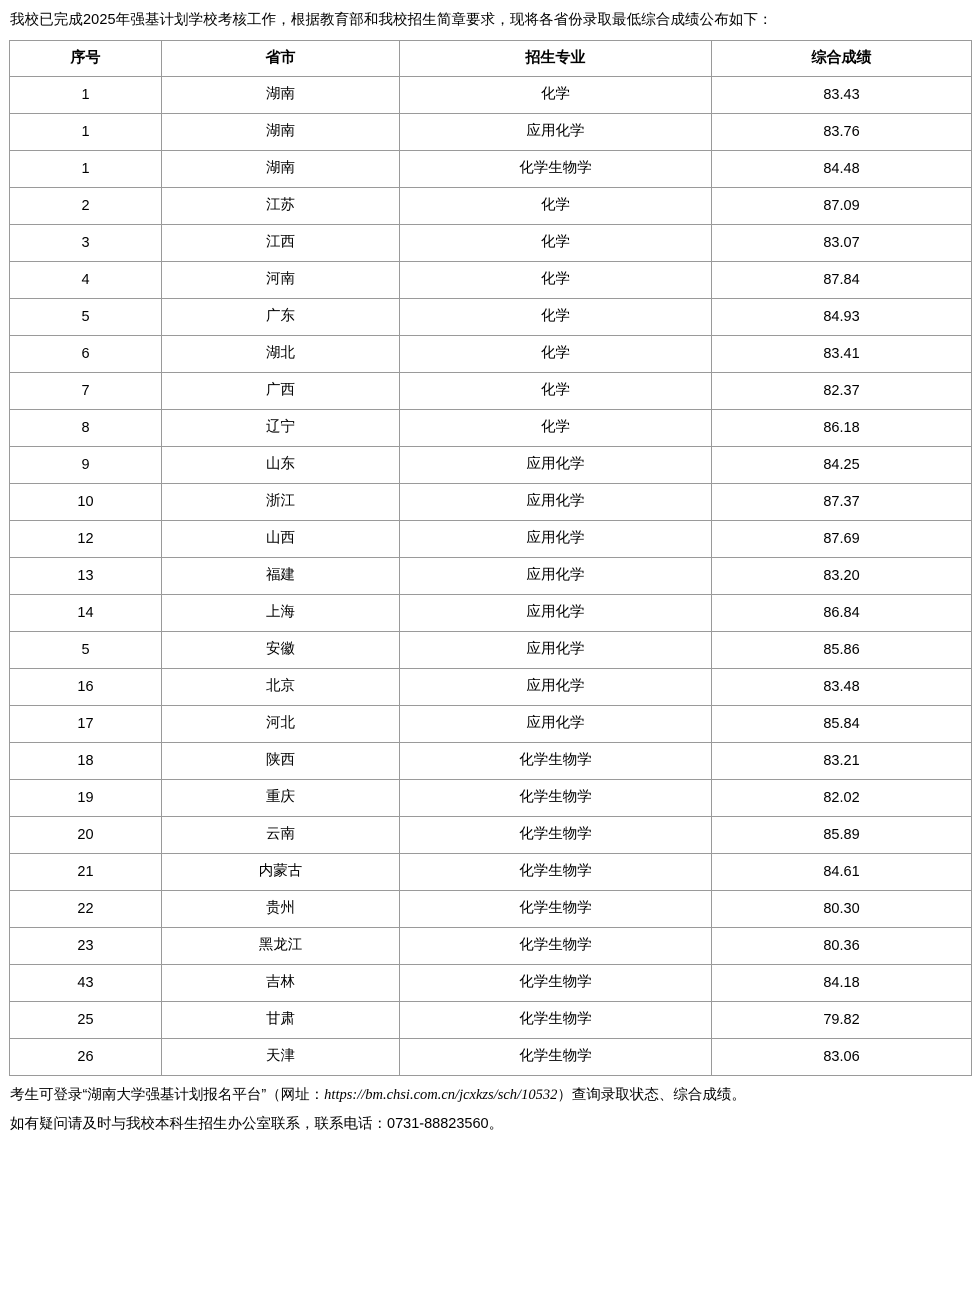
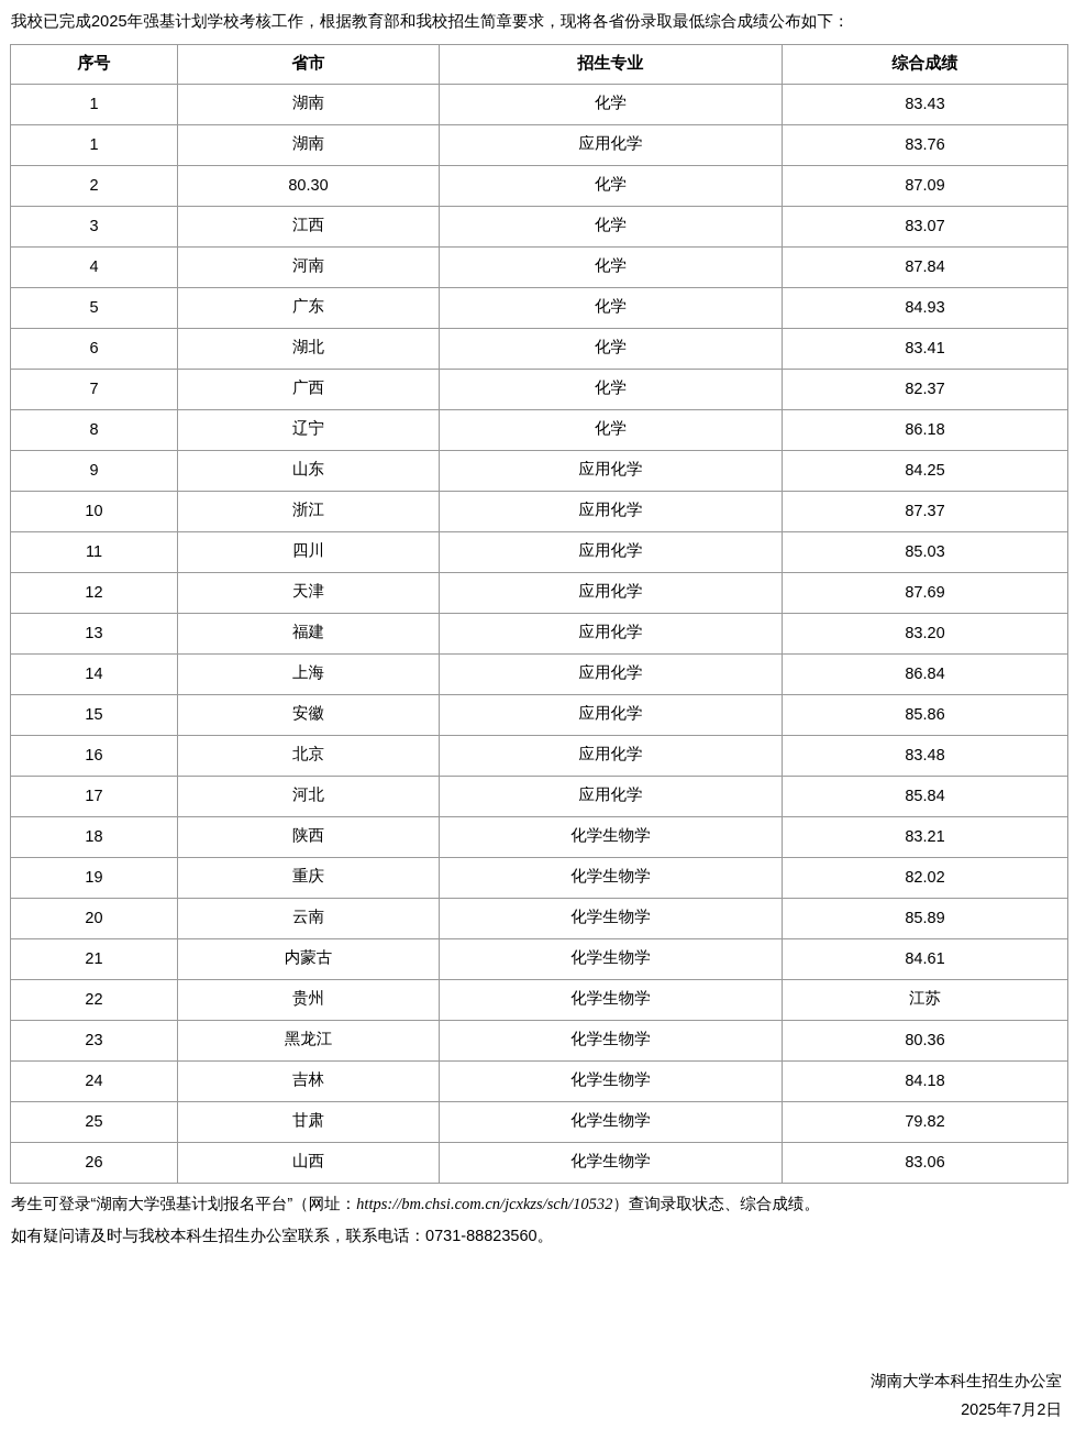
  我校已完成2025年强基计划学校考核工作，根据教育部和我校招生简章要求，现将各省份录取最低综合成绩公布如下：
  序号	省市	招生专业	综合成绩
  1	湖南	化学	83.43
  1	湖南	应用化学	83.76
- 1	湖南	化学生物学	84.48
- 2	江苏	化学	87.09
+ 2	80.30	化学	87.09
  3	江西	化学	83.07
  4	河南	化学	87.84
  5	广东	化学	84.93
  6	湖北	化学	83.41
  7	广西	化学	82.37
  8	辽宁	化学	86.18
  9	山东	应用化学	84.25
  10	浙江	应用化学	87.37
+ 11	四川	应用化学	85.03
- 12	山西	应用化学	87.69
+ 12	天津	应用化学	87.69
  13	福建	应用化学	83.20
  14	上海	应用化学	86.84
- 5	安徽	应用化学	85.86
+ 15	安徽	应用化学	85.86
  16	北京	应用化学	83.48
  17	河北	应用化学	85.84
  18	陕西	化学生物学	83.21
  19	重庆	化学生物学	82.02
  20	云南	化学生物学	85.89
  21	内蒙古	化学生物学	84.61
- 22	贵州	化学生物学	80.30
+ 22	贵州	化学生物学	江苏
  23	黑龙江	化学生物学	80.36
- 43	吉林	化学生物学	84.18
+ 24	吉林	化学生物学	84.18
  25	甘肃	化学生物学	79.82
- 26	天津	化学生物学	83.06
+ 26	山西	化学生物学	83.06
  考生可登录“湖南大学强基计划报名平台”（网址：https://bm.chsi.com.cn/jcxkzs/sch/10532）查询录取状态、综合成绩。
  如有疑问请及时与我校本科生招生办公室联系，联系电话：0731-88823560。
+ 湖南大学本科生招生办公室
+ 2025年7月2日
